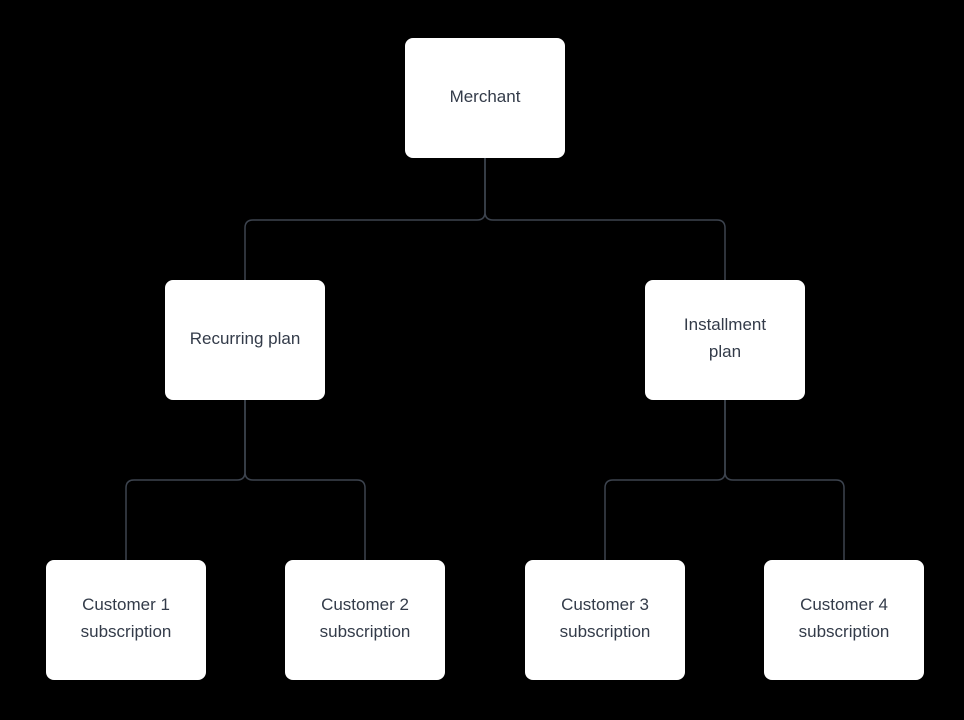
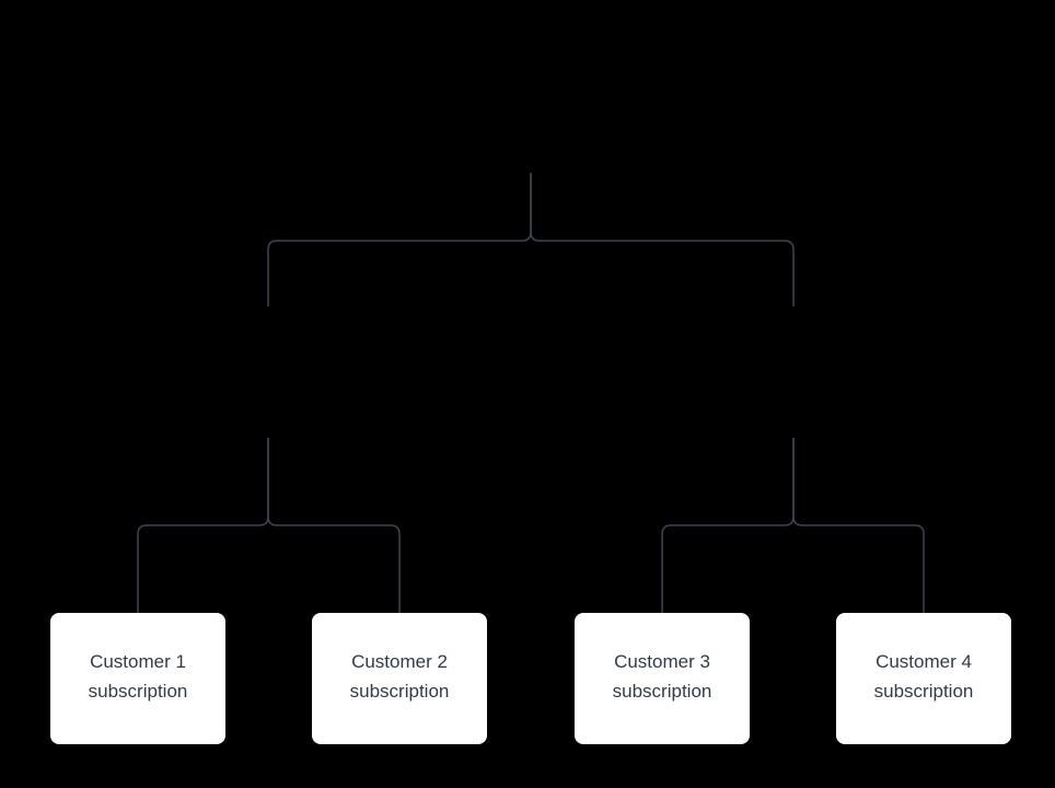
- Merchant
- Recurring plan
- Installment
- plan
  Customer 1
  subscription
  Customer 2
  subscription
  Customer 3
  subscription
  Customer 4
  subscription
